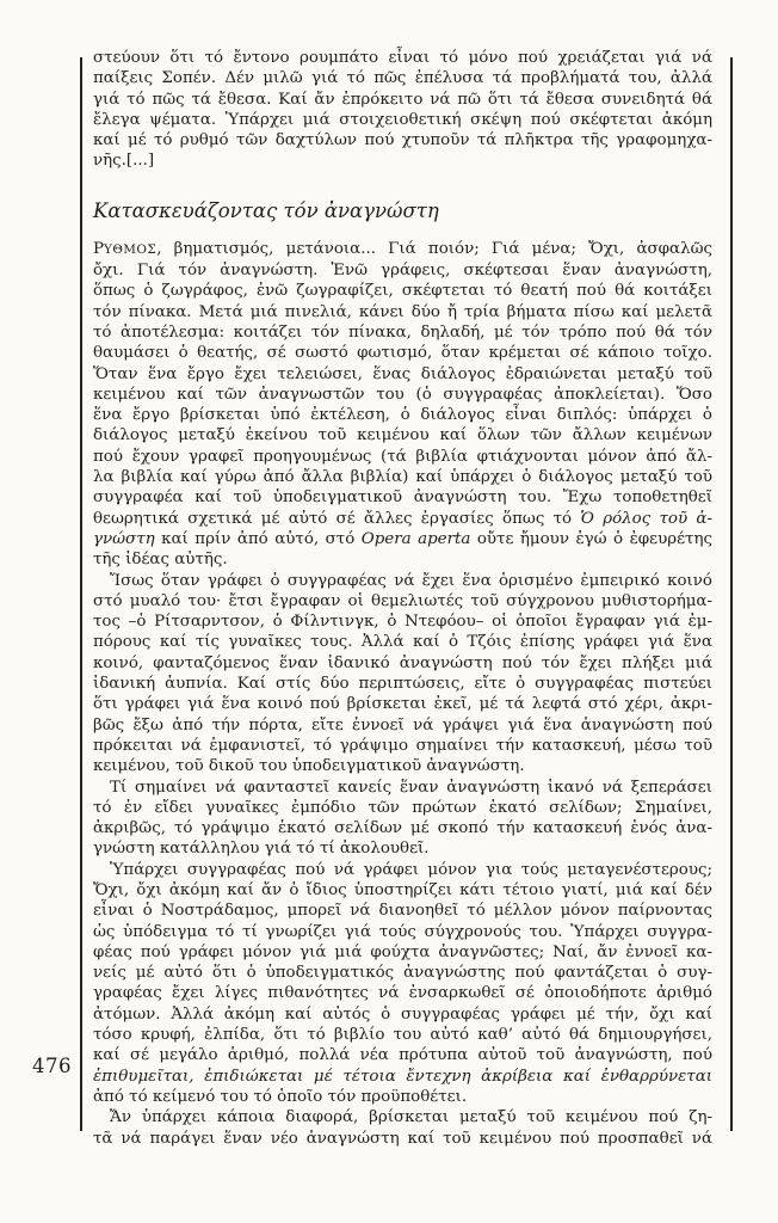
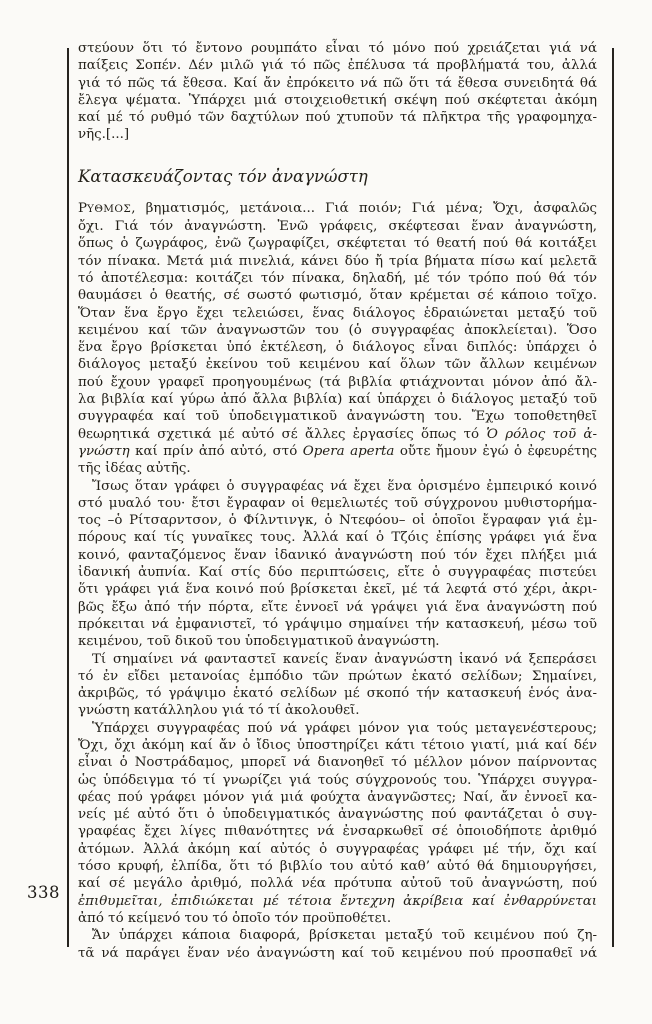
- 476
+ 338
  στεύουν ὅτι τό ἔντονο ρουμπάτο εἶναι τό μόνο πού χρειάζεται γιά νά
  παίξεις Σοπέν. Δέν μιλῶ γιά τό πῶς ἐπέλυσα τά προβλήματά του, ἀλλά
  γιά τό πῶς τά ἔθεσα. Καί ἄν ἐπρόκειτο νά πῶ ὅτι τά ἔθεσα συνειδητά θά
  ἔλεγα ψέματα. Ὑπάρχει μιά στοιχειοθετική σκέψη πού σκέφτεται ἀκόμη
  καί μέ τό ρυθμό τῶν δαχτύλων πού χτυποῦν τά πλῆκτρα τῆς γραφομηχα-
  νῆς.[...]
  Κατασκευάζοντας τόν ἀναγνώστη
  ΡΥΘΜΟΣ, βηματισμός, μετάνοια... Γιά ποιόν; Γιά μένα; Ὄχι, ἀσφαλῶς
  ὄχι. Γιά τόν ἀναγνώστη. Ἐνῶ γράφεις, σκέφτεσαι ἕναν ἀναγνώστη,
  ὅπως ὁ ζωγράφος, ἐνῶ ζωγραφίζει, σκέφτεται τό θεατή πού θά κοιτάξει
  τόν πίνακα. Μετά μιά πινελιά, κάνει δύο ἤ τρία βήματα πίσω καί μελετᾶ
  τό ἀποτέλεσμα: κοιτάζει τόν πίνακα, δηλαδή, μέ τόν τρόπο πού θά τόν
  θαυμάσει ὁ θεατής, σέ σωστό φωτισμό, ὅταν κρέμεται σέ κάποιο τοῖχο.
  Ὅταν ἕνα ἔργο ἔχει τελειώσει, ἕνας διάλογος ἑδραιώνεται μεταξύ τοῦ
  κειμένου καί τῶν ἀναγνωστῶν του (ὁ συγγραφέας ἀποκλείεται). Ὅσο
  ἕνα ἔργο βρίσκεται ὑπό ἐκτέλεση, ὁ διάλογος εἶναι διπλός: ὑπάρχει ὁ
  διάλογος μεταξύ ἐκείνου τοῦ κειμένου καί ὅλων τῶν ἄλλων κειμένων
  πού ἔχουν γραφεῖ προηγουμένως (τά βιβλία φτιάχνονται μόνον ἀπό ἄλ-
  λα βιβλία καί γύρω ἀπό ἄλλα βιβλία) καί ὑπάρχει ὁ διάλογος μεταξύ τοῦ
  συγγραφέα καί τοῦ ὑποδειγματικοῦ ἀναγνώστη του. Ἔχω τοποθετηθεῖ
  θεωρητικά σχετικά μέ αὐτό σέ ἄλλες ἐργασίες ὅπως τό Ὁ ρόλος τοῦ ἀ-
  γνώστη καί πρίν ἀπό αὐτό, στό Opera aperta οὔτε ἤμουν ἐγώ ὁ ἐφευρέτης
  τῆς ἰδέας αὐτῆς.
  Ἴσως ὅταν γράφει ὁ συγγραφέας νά ἔχει ἕνα ὁρισμένο ἐμπειρικό κοινό
  στό μυαλό του· ἔτσι ἔγραφαν οἱ θεμελιωτές τοῦ σύγχρονου μυθιστορήμα-
  τος –ὁ Ρίτσαρντσον, ὁ Φίλντινγκ, ὁ Ντεφόου– οἱ ὁποῖοι ἔγραφαν γιά ἐμ-
  πόρους καί τίς γυναῖκες τους. Ἀλλά καί ὁ Τζόις ἐπίσης γράφει γιά ἕνα
  κοινό, φανταζόμενος ἕναν ἰδανικό ἀναγνώστη πού τόν ἔχει πλήξει μιά
  ἰδανική ἀυπνία. Καί στίς δύο περιπτώσεις, εἴτε ὁ συγγραφέας πιστεύει
  ὅτι γράφει γιά ἕνα κοινό πού βρίσκεται ἐκεῖ, μέ τά λεφτά στό χέρι, ἀκρι-
  βῶς ἔξω ἀπό τήν πόρτα, εἴτε ἐννοεῖ νά γράψει γιά ἕνα ἀναγνώστη πού
  πρόκειται νά ἐμφανιστεῖ, τό γράψιμο σημαίνει τήν κατασκευή, μέσω τοῦ
  κειμένου, τοῦ δικοῦ του ὑποδειγματικοῦ ἀναγνώστη.
  Τί σημαίνει νά φανταστεῖ κανείς ἕναν ἀναγνώστη ἱκανό νά ξεπεράσει
- τό ἐν εἴδει γυναῖκες ἐμπόδιο τῶν πρώτων ἑκατό σελίδων; Σημαίνει,
+ τό ἐν εἴδει μετανοίας ἐμπόδιο τῶν πρώτων ἑκατό σελίδων; Σημαίνει,
  ἀκριβῶς, τό γράψιμο ἑκατό σελίδων μέ σκοπό τήν κατασκευή ἑνός ἀνα-
  γνώστη κατάλληλου γιά τό τί ἀκολουθεῖ.
  Ὑπάρχει συγγραφέας πού νά γράφει μόνον για τούς μεταγενέστερους;
  Ὄχι, ὄχι ἀκόμη καί ἄν ὁ ἴδιος ὑποστηρίζει κάτι τέτοιο γιατί, μιά καί δέν
  εἶναι ὁ Νοστράδαμος, μπορεῖ νά διανοηθεῖ τό μέλλον μόνον παίρνοντας
  ὡς ὑπόδειγμα τό τί γνωρίζει γιά τούς σύγχρονούς του. Ὑπάρχει συγγρα-
  φέας πού γράφει μόνον γιά μιά φούχτα ἀναγνῶστες; Ναί, ἄν ἐννοεῖ κα-
  νείς μέ αὐτό ὅτι ὁ ὑποδειγματικός ἀναγνώστης πού φαντάζεται ὁ συγ-
  γραφέας ἔχει λίγες πιθανότητες νά ἐνσαρκωθεῖ σέ ὁποιοδήποτε ἀριθμό
  ἀτόμων. Ἀλλά ἀκόμη καί αὐτός ὁ συγγραφέας γράφει μέ τήν, ὄχι καί
  τόσο κρυφή, ἐλπίδα, ὅτι τό βιβλίο του αὐτό καθ’ αὐτό θά δημιουργήσει,
  καί σέ μεγάλο ἀριθμό, πολλά νέα πρότυπα αὐτοῦ τοῦ ἀναγνώστη, πού
  ἐπιθυμεῖται, ἐπιδιώκεται μέ τέτοια ἔντεχνη ἀκρίβεια καί ἐνθαρρύνεται
  ἀπό τό κείμενό του τό ὁποῖο τόν προϋποθέτει.
  Ἄν ὑπάρχει κάποια διαφορά, βρίσκεται μεταξύ τοῦ κειμένου πού ζη-
  τᾶ νά παράγει ἕναν νέο ἀναγνώστη καί τοῦ κειμένου πού προσπαθεῖ νά
